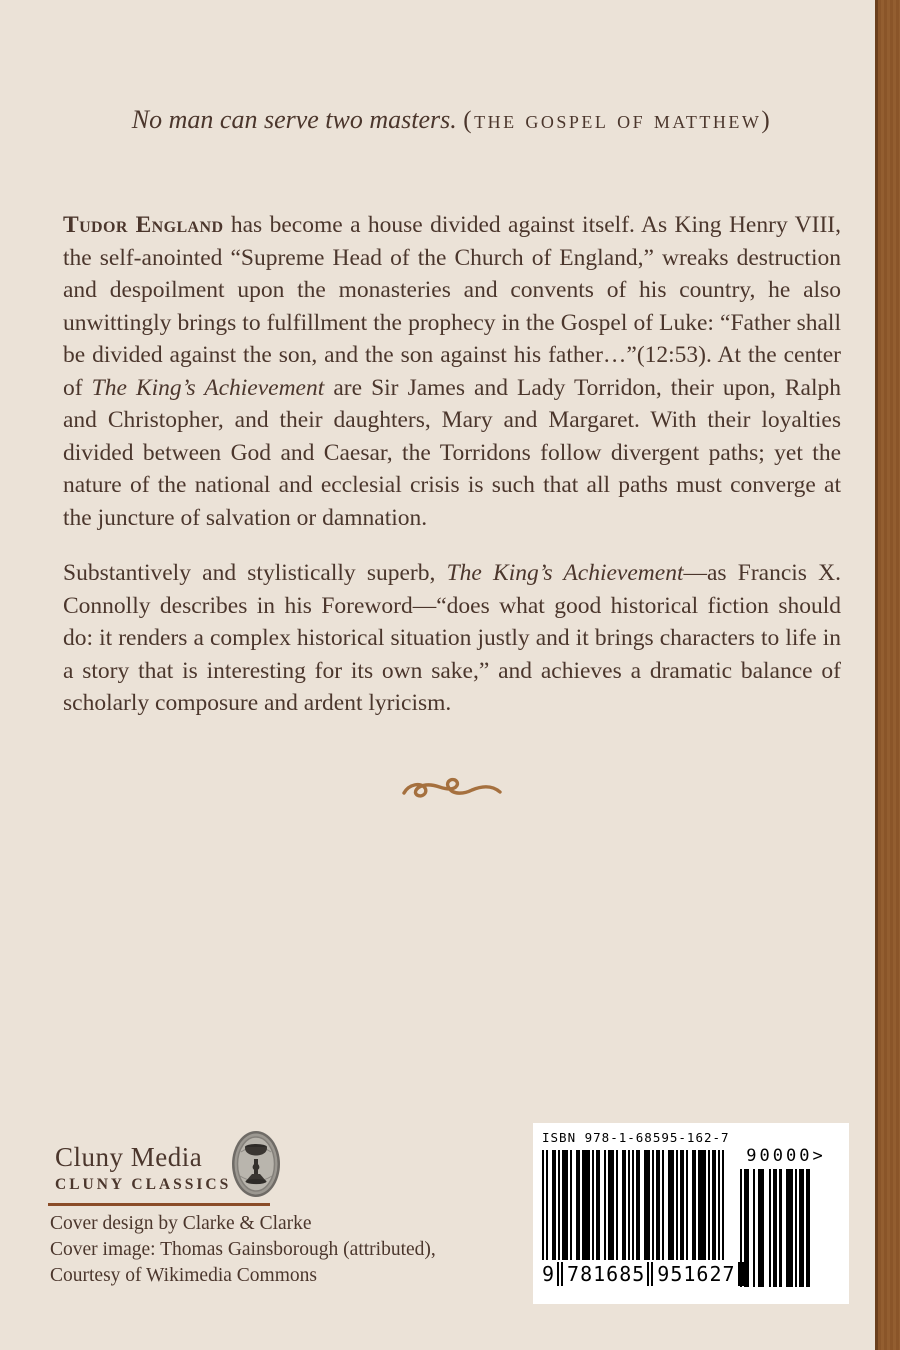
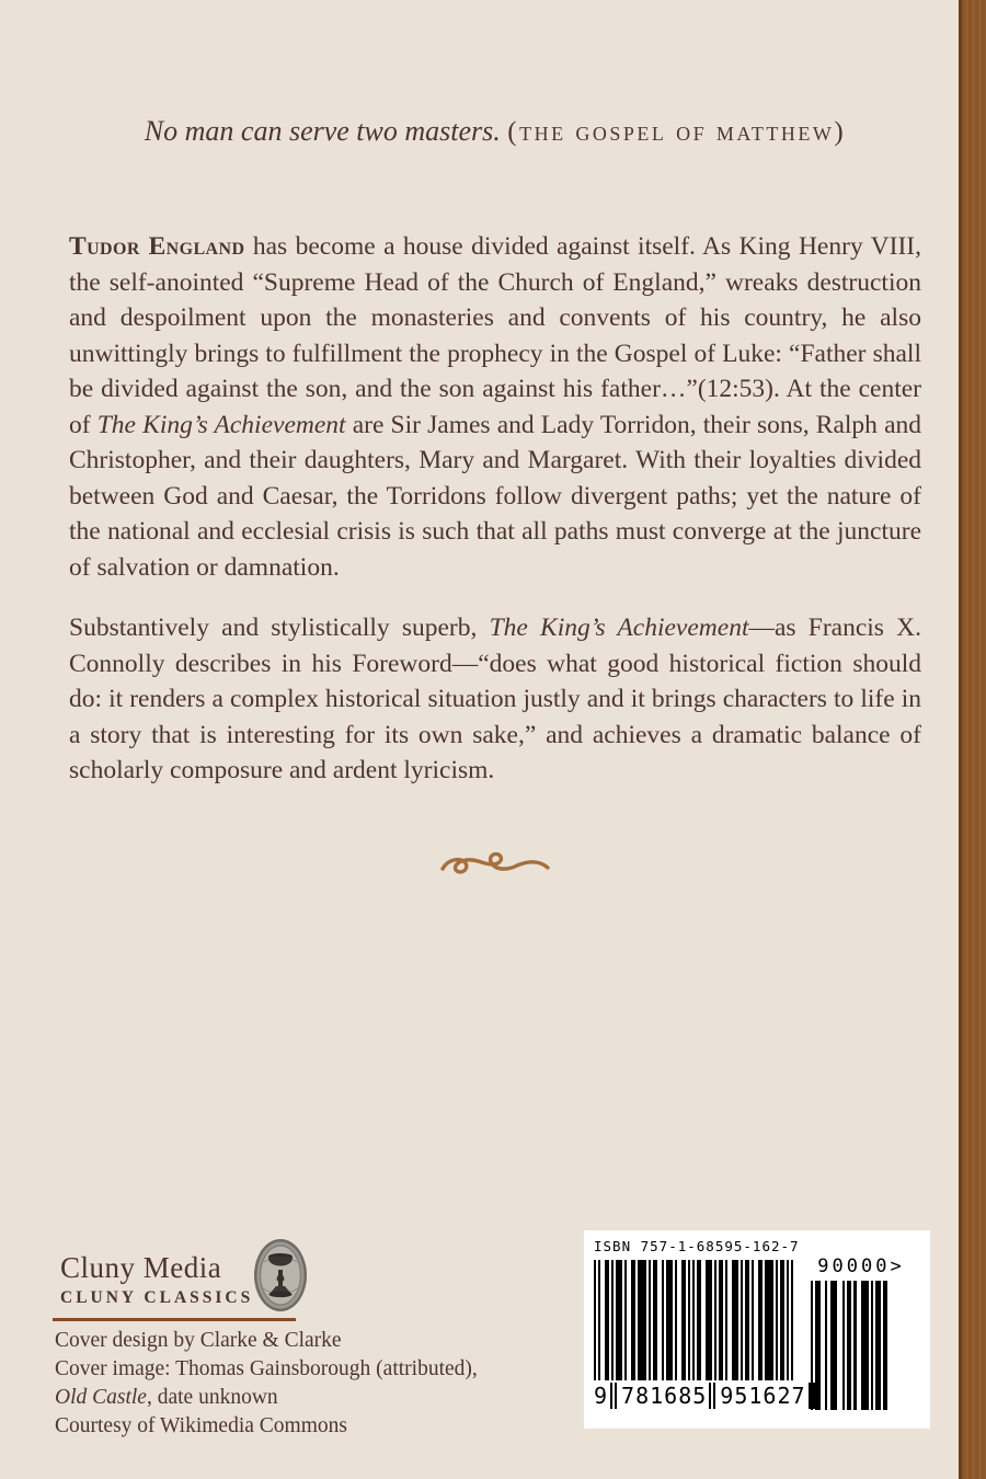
  No man can serve two masters. (the gospel of matthew)
- Tudor England has become a house divided against itself. As King Henry VIII, the self-anointed “Supreme Head of the Church of England,” wreaks destruction and despoilment upon the monasteries and convents of his country, he also unwittingly brings to fulfillment the prophecy in the Gospel of Luke: “Father shall be divided against the son, and the son against his father…”(12:53). At the center of The King’s Achievement are Sir James and Lady Torridon, their upon, Ralph and Christopher, and their daughters, Mary and Margaret. With their loyalties divided between God and Caesar, the Torridons follow divergent paths; yet the nature of the national and ecclesial crisis is such that all paths must converge at the juncture of salvation or damnation.
+ Tudor England has become a house divided against itself. As King Henry VIII, the self-anointed “Supreme Head of the Church of England,” wreaks destruction and despoilment upon the monasteries and convents of his country, he also unwittingly brings to fulfillment the prophecy in the Gospel of Luke: “Father shall be divided against the son, and the son against his father…”(12:53). At the center of The King’s Achievement are Sir James and Lady Torridon, their sons, Ralph and Christopher, and their daughters, Mary and Margaret. With their loyalties divided between God and Caesar, the Torridons follow divergent paths; yet the nature of the national and ecclesial crisis is such that all paths must converge at the juncture of salvation or damnation.
  Substantively and stylistically superb, The King’s Achievement—as Francis X. Connolly describes in his Foreword—“does what good historical fiction should do: it renders a complex historical situation justly and it brings characters to life in a story that is interesting for its own sake,” and achieves a dramatic balance of scholarly composure and ardent lyricism.
  Cluny Media
  CLUNY CLASSICS
  Cover design by Clarke & Clarke
  Cover image: Thomas Gainsborough (attributed),
+ Old Castle, date unknown
  Courtesy of Wikimedia Commons
- ISBN 978-1-68595-162-7
+ ISBN 757-1-68595-162-7
  9
  781685
  951627
  90000>
